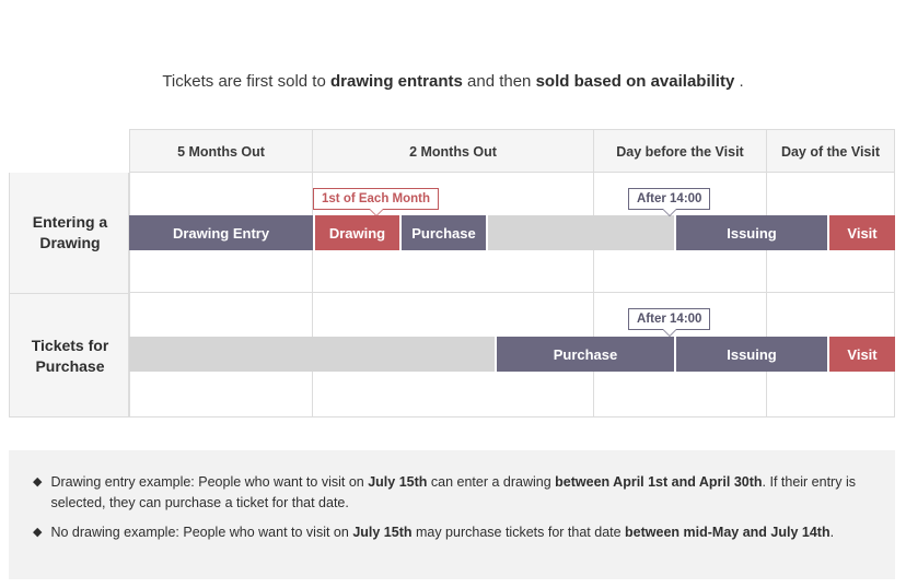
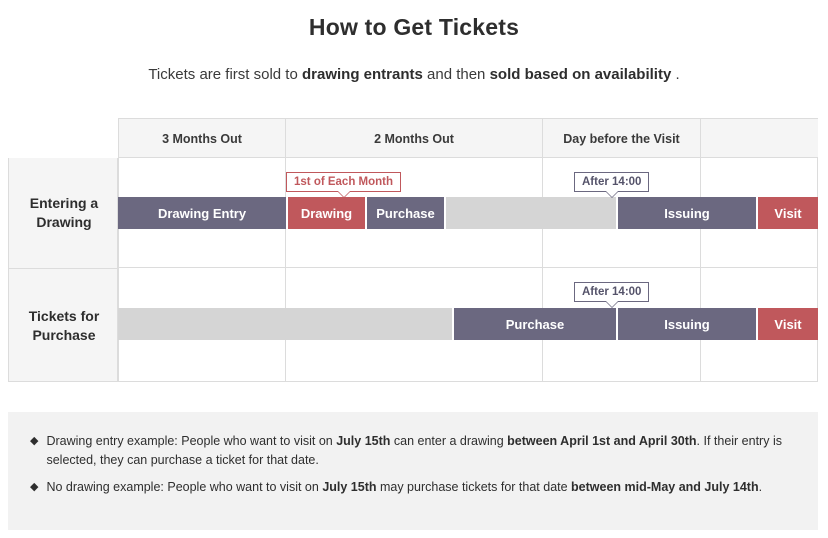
+ How to Get Tickets
  Tickets are first sold to drawing entrants and then sold based on availability .
- 5 Months Out
+ 3 Months Out
  2 Months Out
  Day before the Visit
- Day of the Visit
  Entering a
  Drawing
  Tickets for
  Purchase
  1st of Each Month
  After 14:00
  Drawing Entry
  Drawing
  Purchase
  Issuing
  Visit
  After 14:00
  Purchase
  Issuing
  Visit
  ◆
  Drawing entry example: People who want to visit on July 15th can enter a drawing between April 1st and April 30th. If their entry is selected, they can purchase a ticket for that date.
  ◆
  No drawing example: People who want to visit on July 15th may purchase tickets for that date between mid-May and July 14th.
